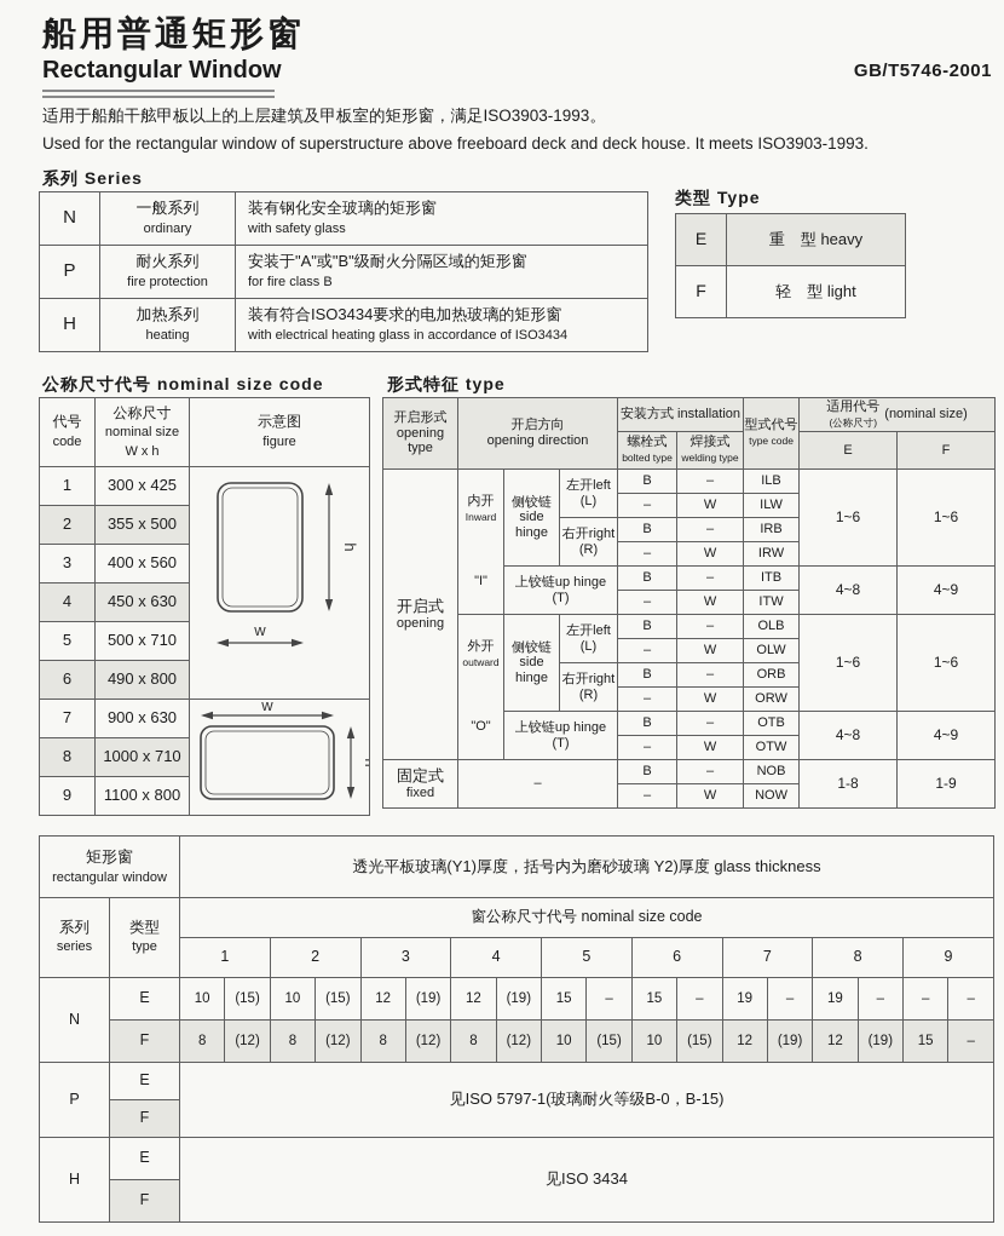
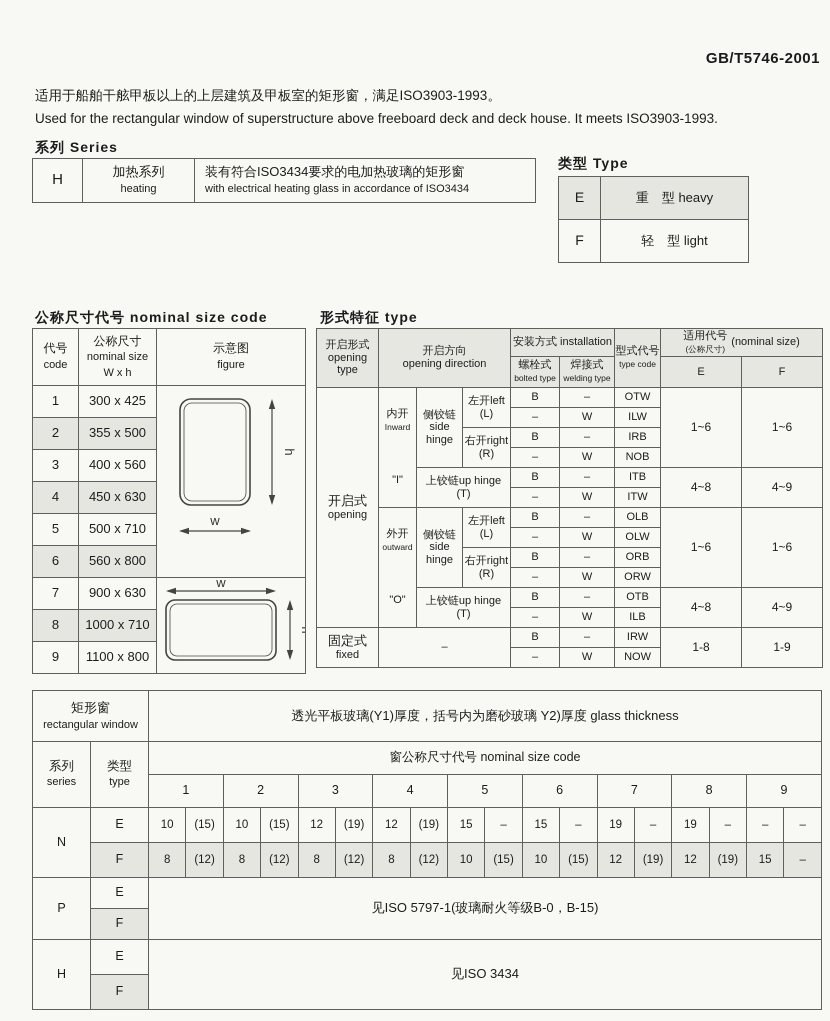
- 船用普通矩形窗
- Rectangular Window
  GB/T5746-2001
  适用于船舶干舷甲板以上的上层建筑及甲板室的矩形窗，满足ISO3903-1993。
  Used for the rectangular window of superstructure above freeboard deck and deck house. It meets ISO3903-1993.
  系列 Series
- N	一般系列ordinary	装有钢化安全玻璃的矩形窗with safety glass
- P	耐火系列fire protection	安装于"A"或"B"级耐火分隔区域的矩形窗for fire class B
  H	加热系列heating	装有符合ISO3434要求的电加热玻璃的矩形窗with electrical heating glass in accordance of ISO3434
  类型 Type
  E	重 型 heavy
  F	轻 型 light
  公称尺寸代号 nominal size code
  代号code	公称尺寸nominal sizeW x h	示意图figure
  1	300 x 425	w
  2	355 x 500
  3	400 x 560
  4	450 x 630
  5	500 x 710
- 6	490 x 800
+ 6	560 x 800
  7	900 x 630	w
  8	1000 x 710
  9	1100 x 800
  形式特征 type
  开启形式openingtype	开启方向opening direction	安装方式 installation	型式代号type code	适用代号(公称尺寸)(nominal size)
  螺栓式bolted type	焊接式welding type	E	F
- 开启式opening	内开Inward"I"	侧铰链sidehinge	左开left(L)	B	–	ILB	1~6	1~6
+ 开启式opening	内开Inward"I"	侧铰链sidehinge	左开left(L)	B	–	OTW	1~6	1~6
  –	W	ILW
  右开right(R)	B	–	IRB
- –	W	IRW
+ –	W	NOB
  上铰链up hinge(T)	B	–	ITB	4~8	4~9
  –	W	ITW
  外开outward"O"	侧铰链sidehinge	左开left(L)	B	–	OLB	1~6	1~6
  –	W	OLW
  右开right(R)	B	–	ORB
  –	W	ORW
  上铰链up hinge(T)	B	–	OTB	4~8	4~9
- –	W	OTW
+ –	W	ILB
- 固定式fixed	–	B	–	NOB	1-8	1-9
+ 固定式fixed	–	B	–	IRW	1-8	1-9
  –	W	NOW
  矩形窗rectangular window	透光平板玻璃(Y1)厚度，括号内为磨砂玻璃 Y2)厚度 glass thickness
  系列series	类型type	窗公称尺寸代号 nominal size code
  1	2	3	4	5	6	7	8	9
  N	E	10	(15)	10	(15)	12	(19)	12	(19)	15	–	15	–	19	–	19	–	–	–
  F	8	(12)	8	(12)	8	(12)	8	(12)	10	(15)	10	(15)	12	(19)	12	(19)	15	–
  P	E	见ISO 5797-1(玻璃耐火等级B-0，B-15)
  F
  H	E	见ISO 3434
  F
